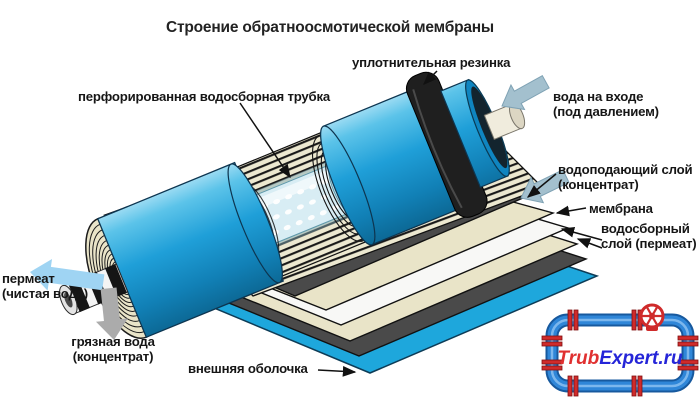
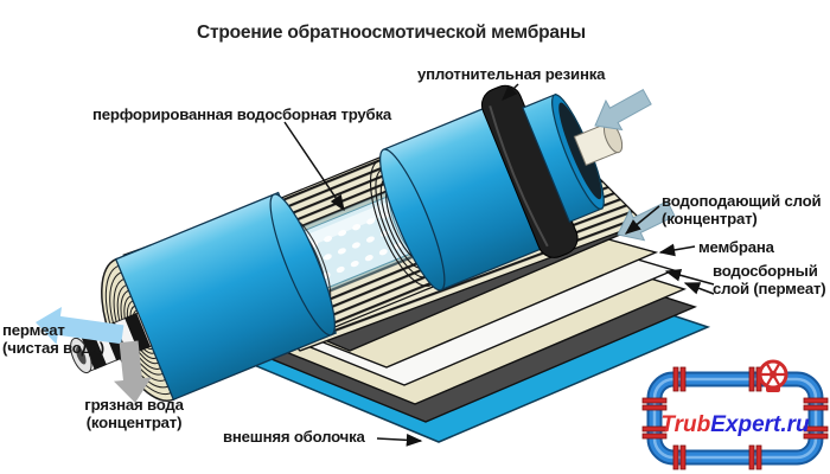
  TrubExpert.ru
  Строение обратноосмотической мембраны
  перфорированная водосборная трубка
  уплотнительная резинка
- вода на входе
- (под давлением)
  водоподающий слой
  (концентрат)
  мембрана
  водосборный
  слой (пермеат)
  пермеат
  (чистая вода)
  грязная вода
  (концентрат)
  внешняя оболочка
